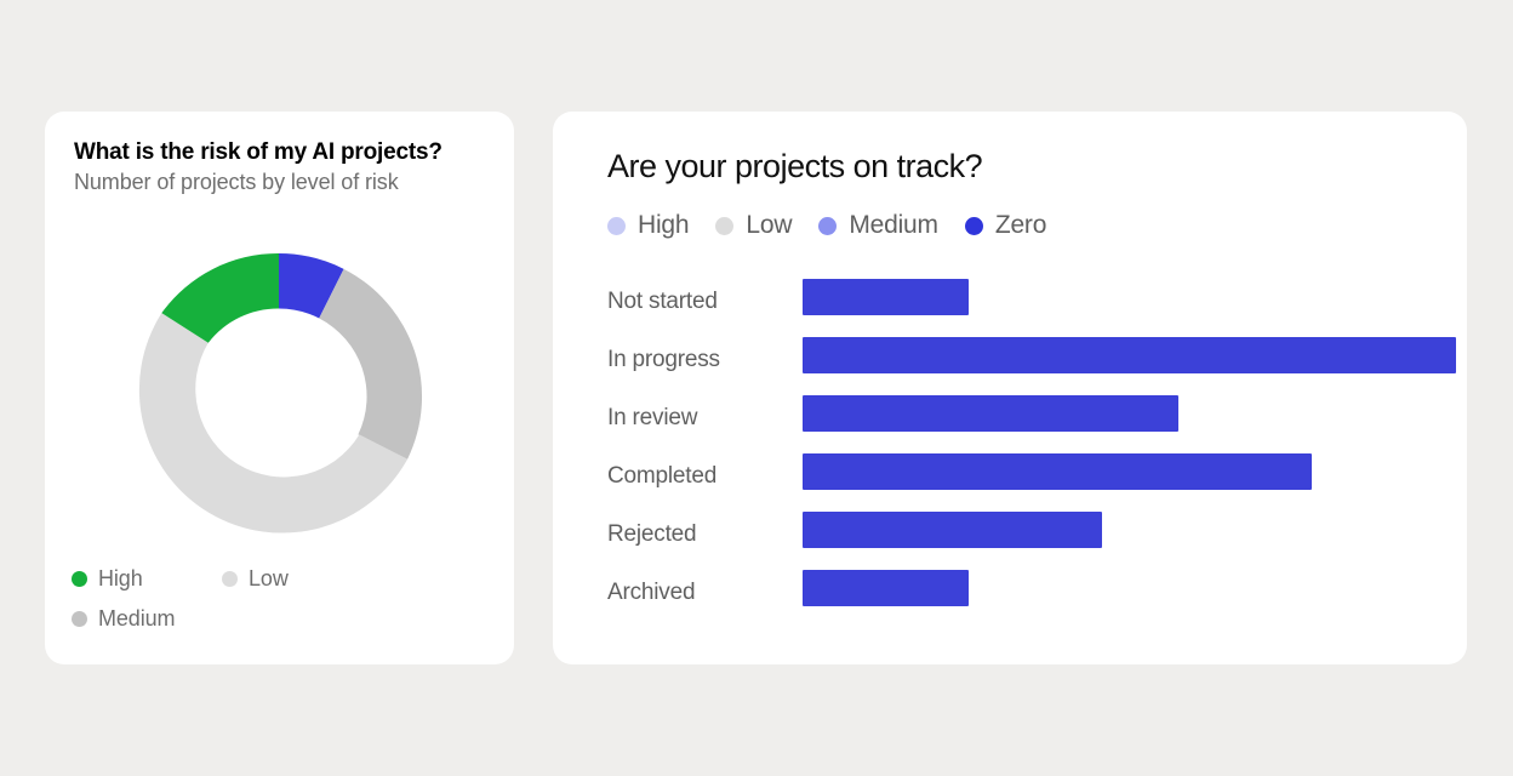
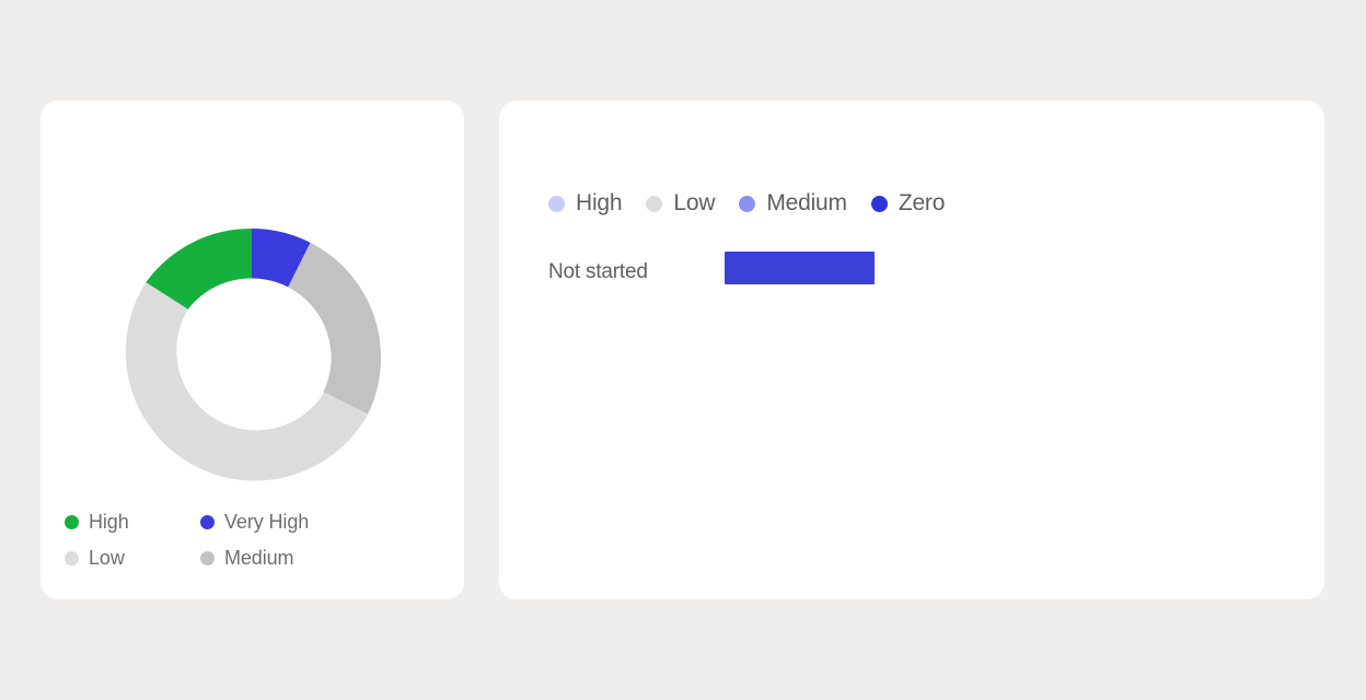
- What is the risk of my AI projects?
- Number of projects by level of risk
  High
+ Very High
  Low
  Medium
- Are your projects on track?
  High
  Low
  Medium
  Zero
  Not started
- In progress
- In review
- Completed
- Rejected
- Archived
